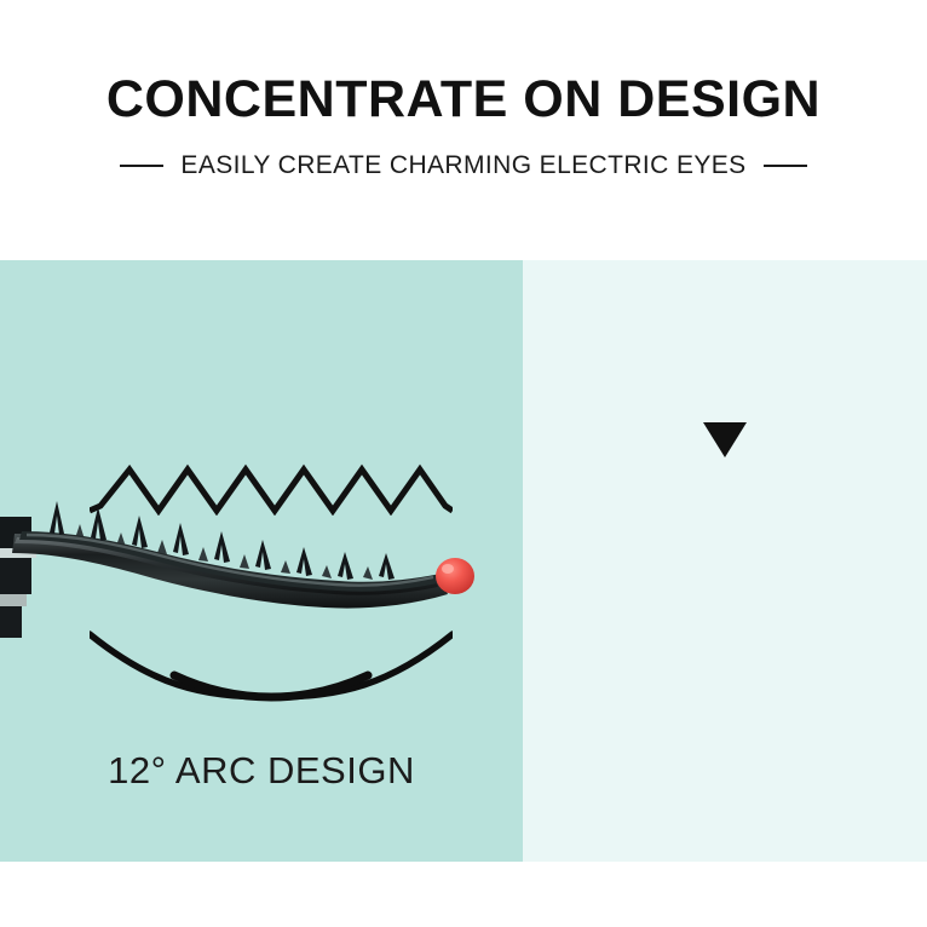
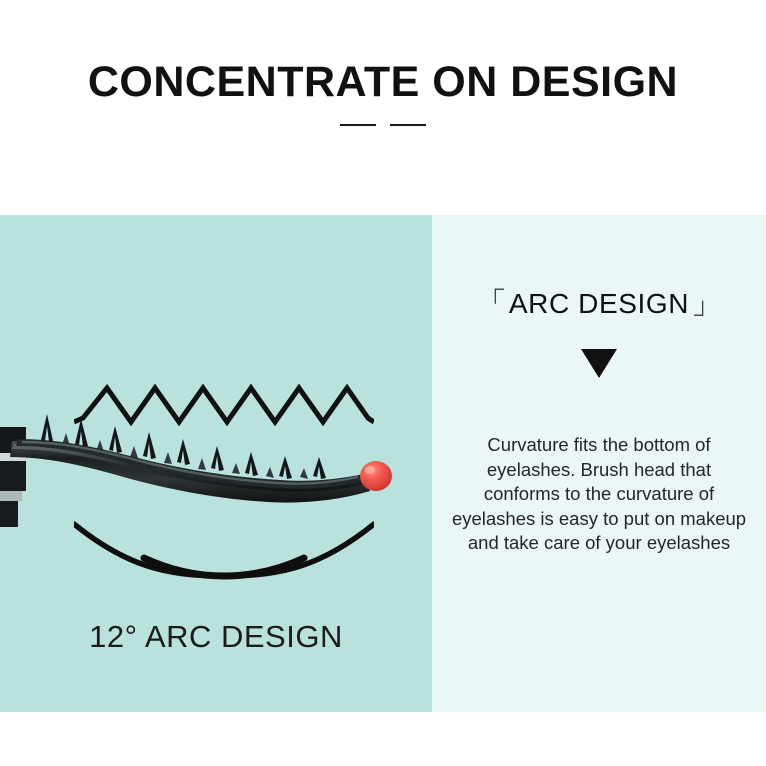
  CONCENTRATE ON DESIGN
- EASILY CREATE CHARMING ELECTRIC EYES
  12° ARC DESIGN
+ 「
+ ARC DESIGN
+ 」
+ Curvature fits the bottom of eyelashes. Brush head that conforms to the curvature of eyelashes is easy to put on makeup and take care of your eyelashes
